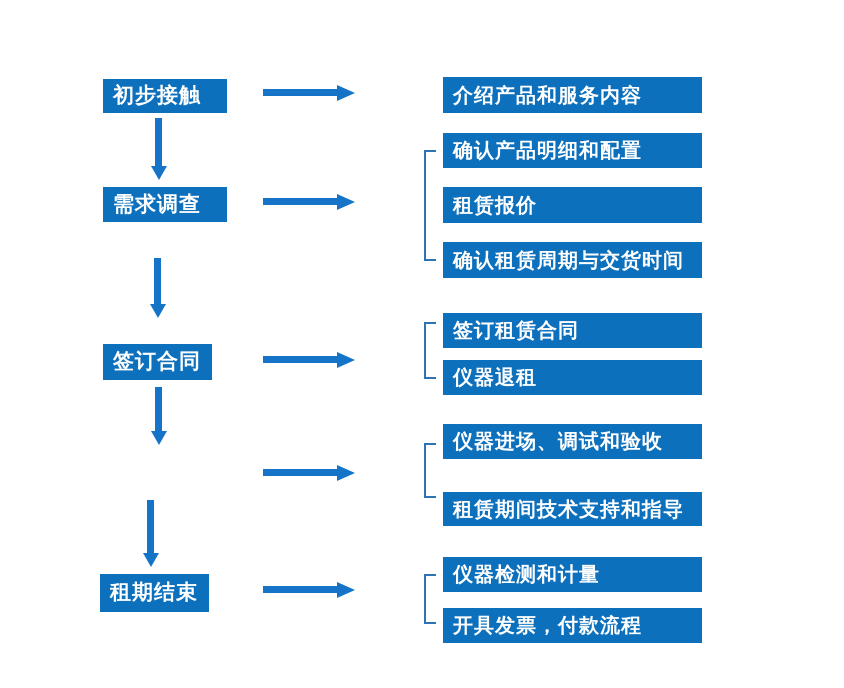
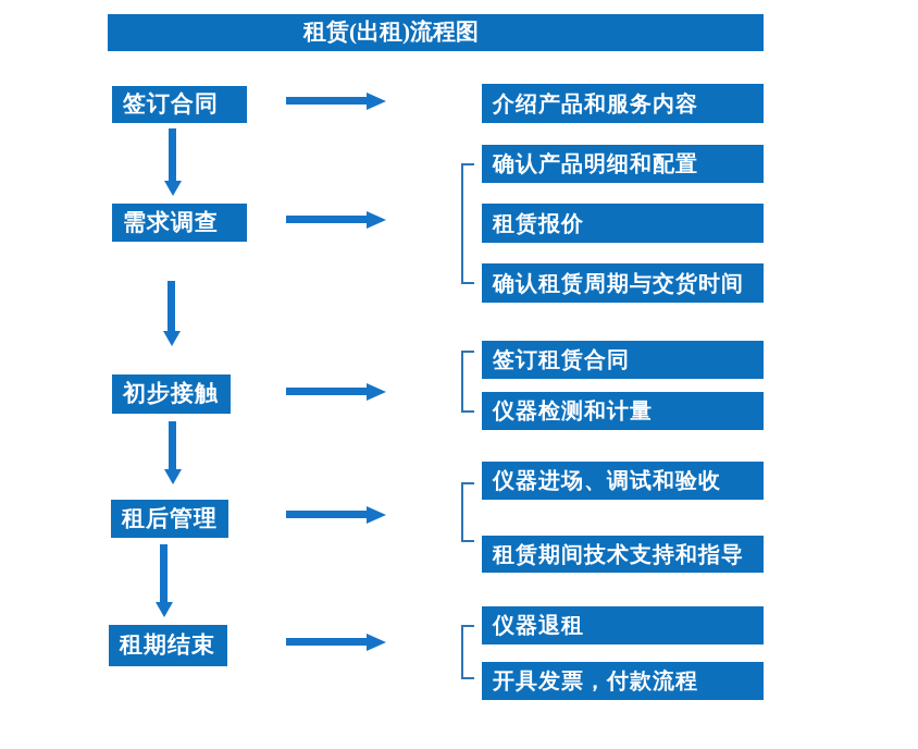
+ 租赁(出租)流程图
- 初步接触
+ 签订合同
  需求调查
- 签订合同
+ 初步接触
+ 租后管理
  租期结束
  介绍产品和服务内容
  确认产品明细和配置
  租赁报价
  确认租赁周期与交货时间
  签订租赁合同
- 仪器退租
+ 仪器检测和计量
  仪器进场、调试和验收
  租赁期间技术支持和指导
- 仪器检测和计量
+ 仪器退租
  开具发票，付款流程
